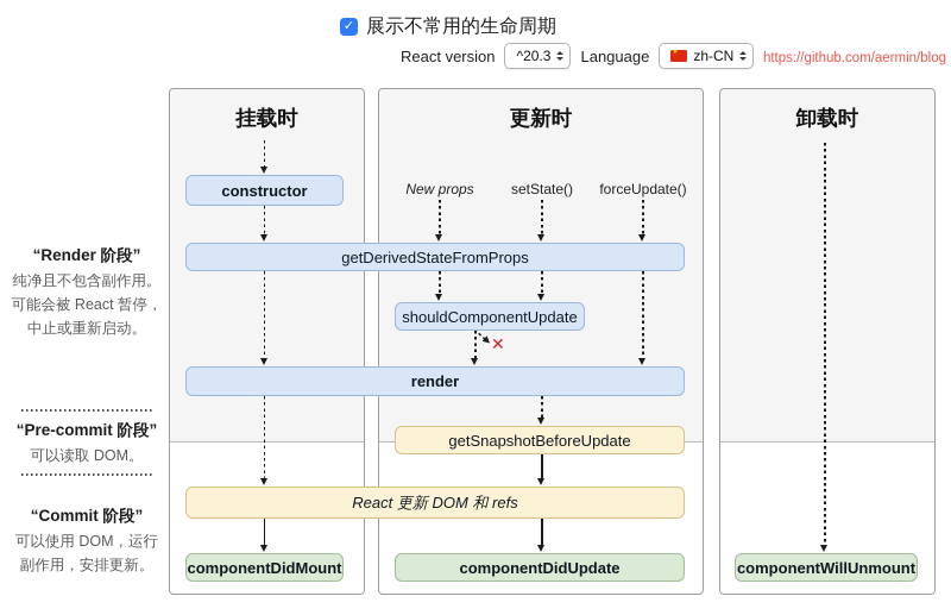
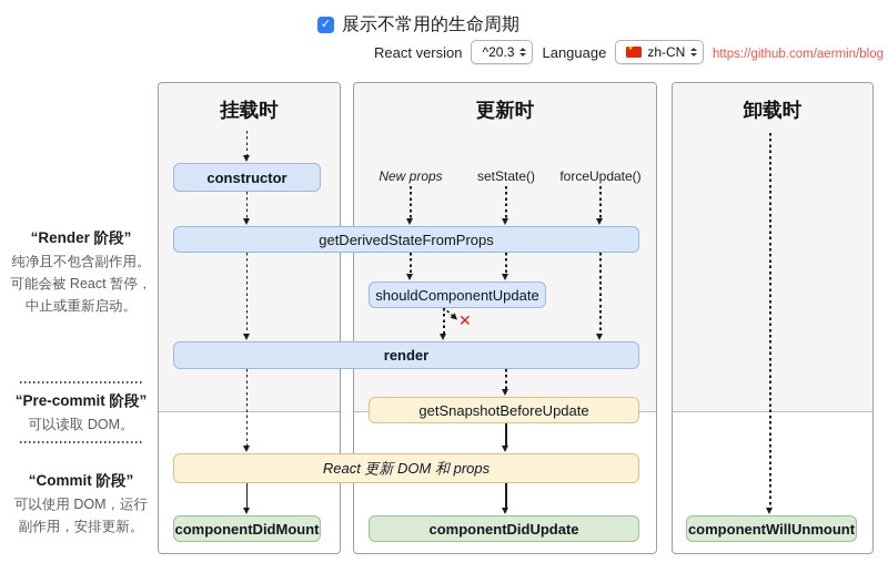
  ✓
  展示不常用的生命周期
  React version
  ^20.3
  Language
  zh-CN
  https://github.com/aermin/blog
  “Render 阶段”
  纯净且不包含副作用。
  可能会被 React 暂停，
  中止或重新启动。
  “Pre-commit 阶段”
  可以读取 DOM。
  “Commit 阶段”
  可以使用 DOM，运行
  副作用，安排更新。
  挂载时
  更新时
  卸载时
  New props
  setState()
  forceUpdate()
  ✕
  constructor
  getDerivedStateFromProps
  shouldComponentUpdate
  render
  getSnapshotBeforeUpdate
- React 更新 DOM 和 refs
+ React 更新 DOM 和 props
  componentDidMount
  componentDidUpdate
  componentWillUnmount
